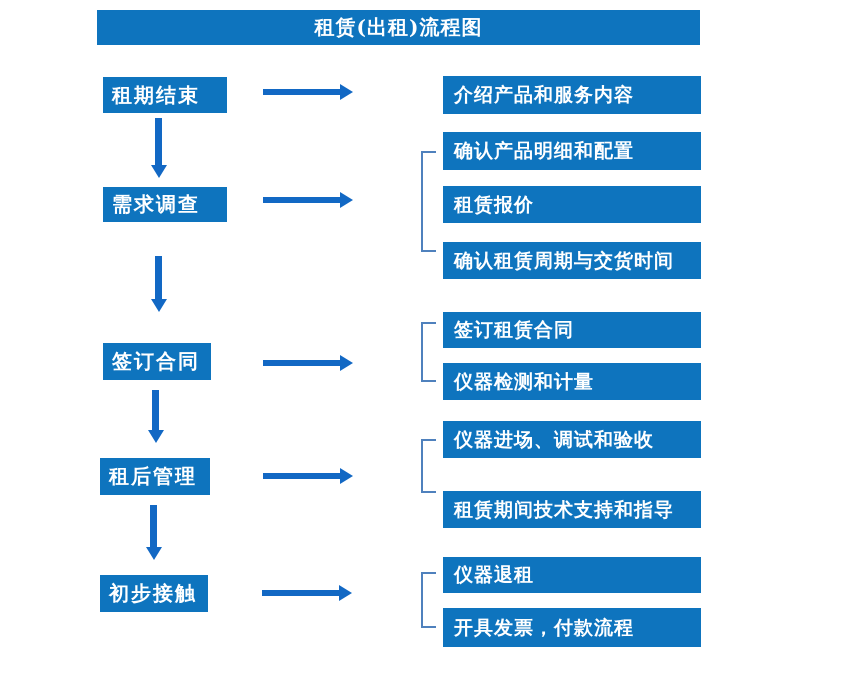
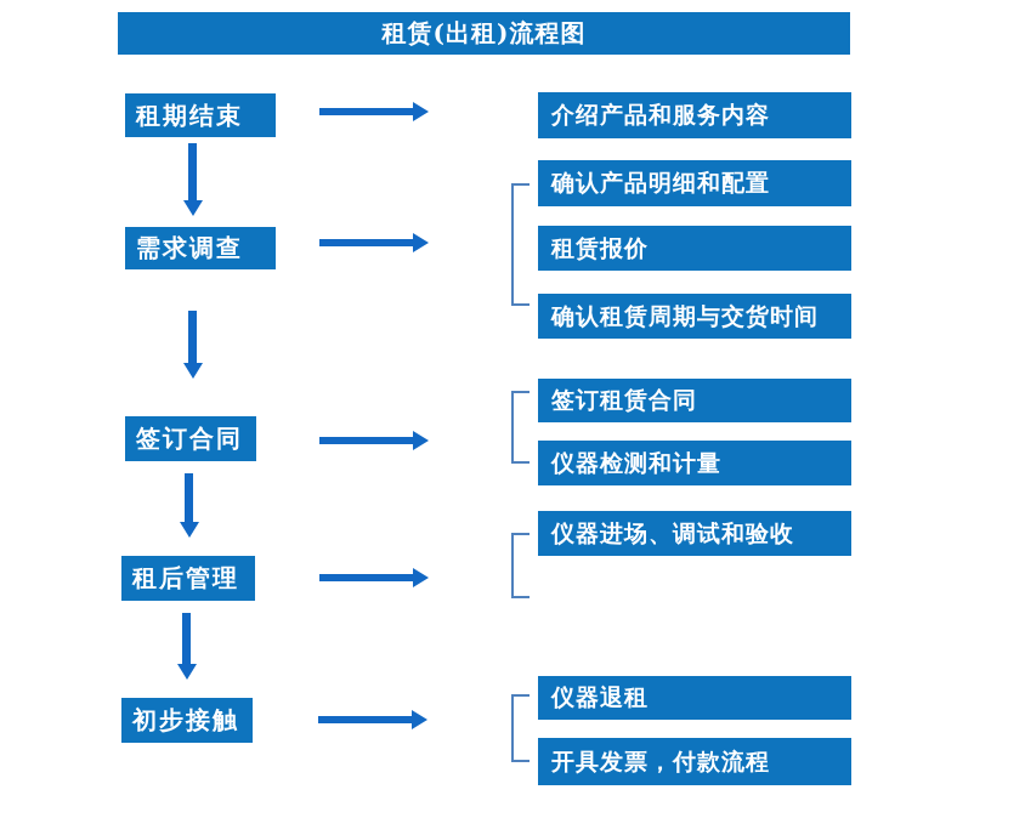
  租赁(出租)流程图
  租期结束
  需求调查
  签订合同
  租后管理
  初步接触
  介绍产品和服务内容
  确认产品明细和配置
  租赁报价
  确认租赁周期与交货时间
  签订租赁合同
  仪器检测和计量
  仪器进场、调试和验收
- 租赁期间技术支持和指导
  仪器退租
  开具发票，付款流程
